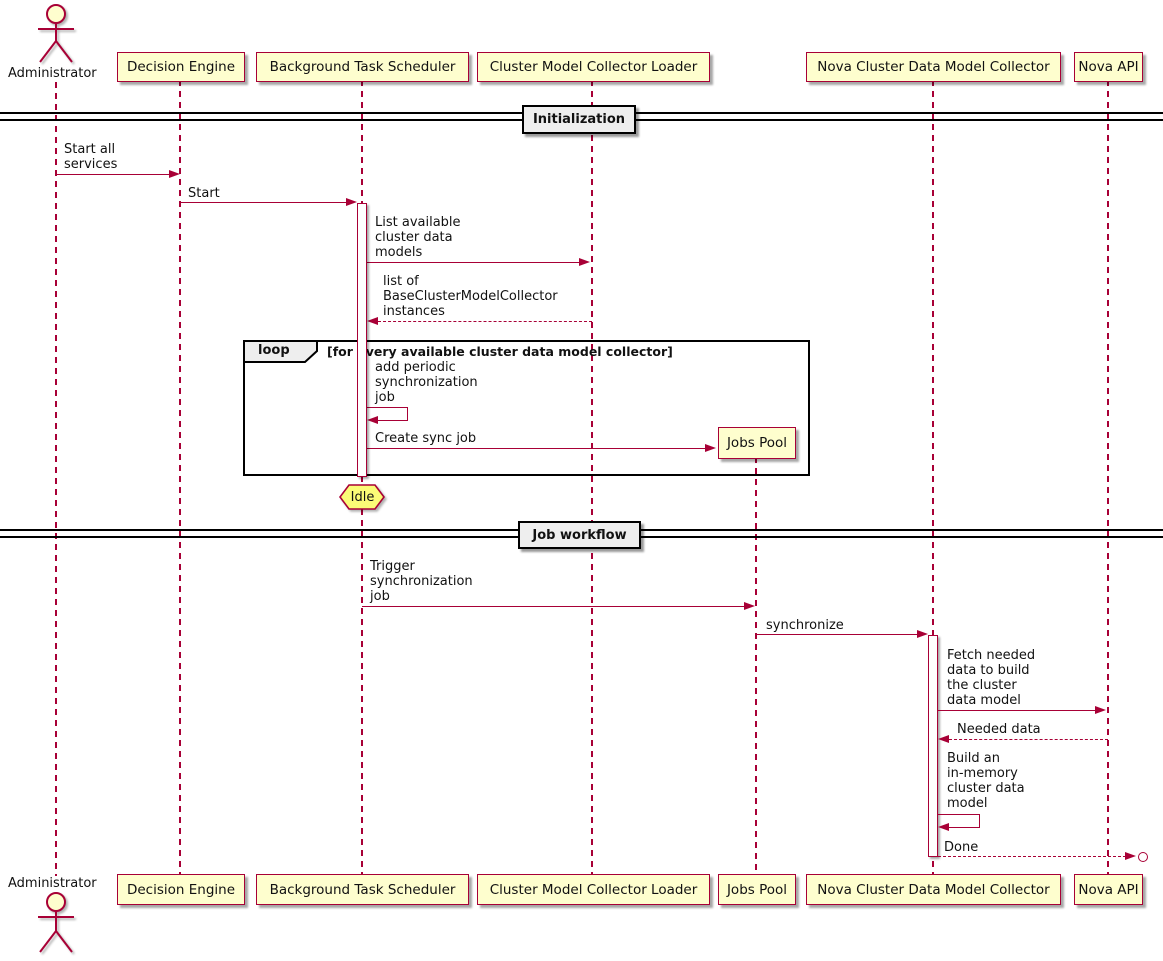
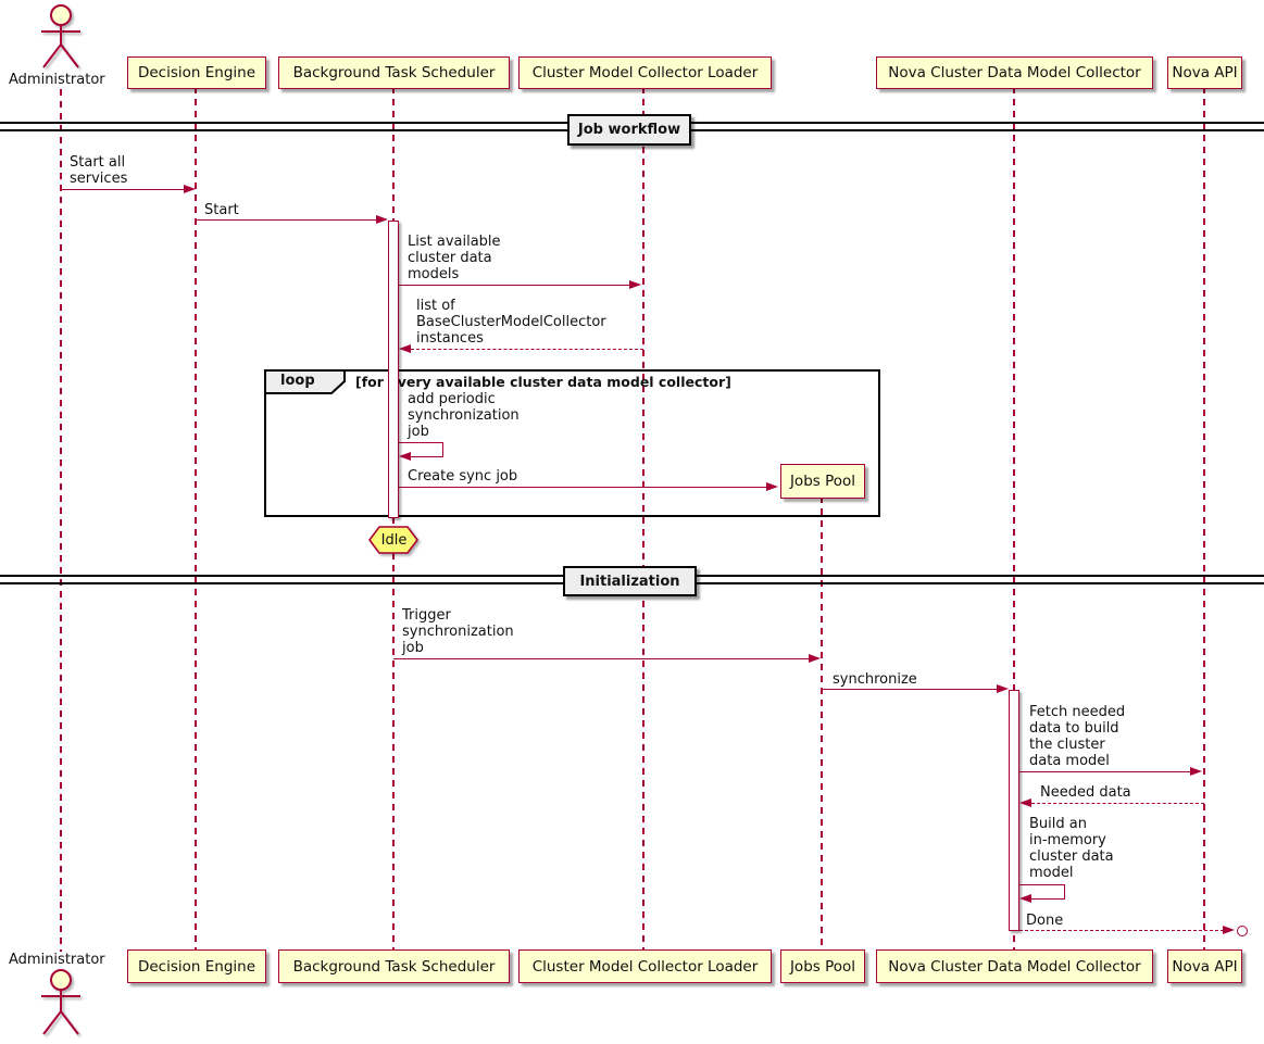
  Administrator
  Decision Engine
  Background Task Scheduler
  Cluster Model Collector Loader
  Nova Cluster Data Model Collector
  Nova API
- Initialization
+ Job workflow
  Start all
  services
  Start
  List available
  cluster data
  models
  list of
  BaseClusterModelCollector
  instances
  loop
  [forvery available cluster data model collector]
  add periodic
  synchronization
  job
  Create sync job
  Jobs Pool
  Idle
- Job workflow
+ Initialization
  Trigger
  synchronization
  job
  synchronize
  Fetch needed
  data to build
  the cluster
  data model
  Needed data
  Build an
  in-memory
  cluster data
  model
  Done
  Decision Engine
  Background Task Scheduler
  Cluster Model Collector Loader
  Jobs Pool
  Nova Cluster Data Model Collector
  Nova API
  Administrator
